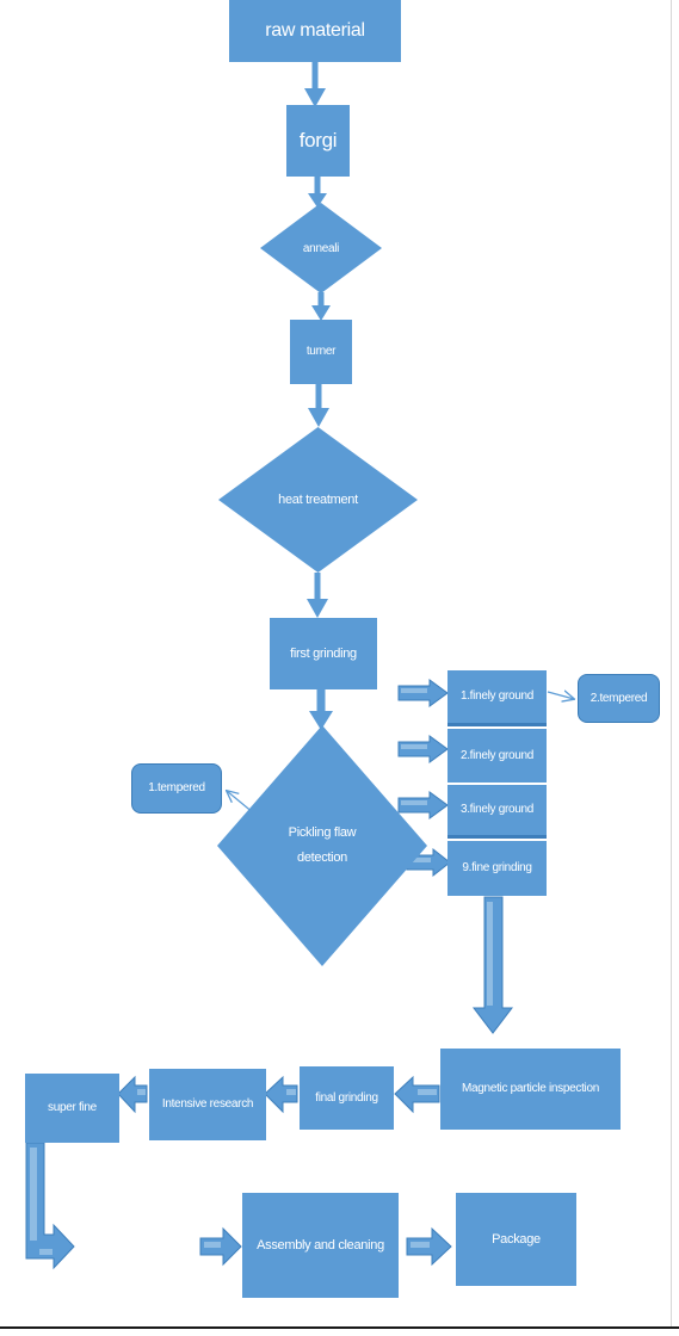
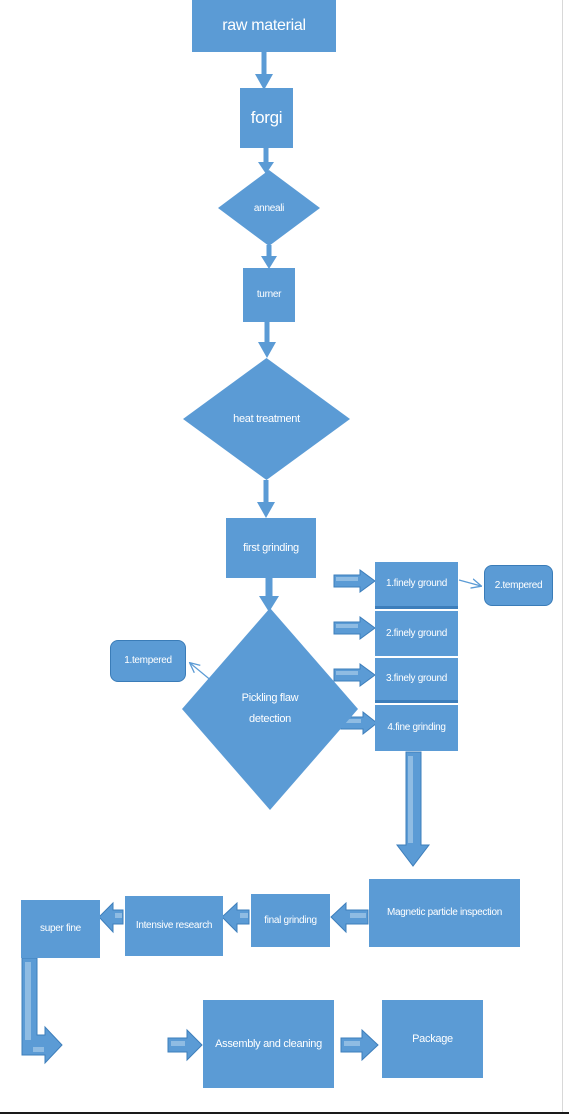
  raw material
  forgi
  anneali
  turner
  heat treatment
  first grinding
  Pickling flaw
  detection
  1.tempered
  1.finely ground
  2.finely ground
  3.finely ground
- 9.fine grinding
+ 4.fine grinding
  2.tempered
  Magnetic particle inspection
  final grinding
  Intensive research
  super fine
  Assembly and cleaning
  Package
